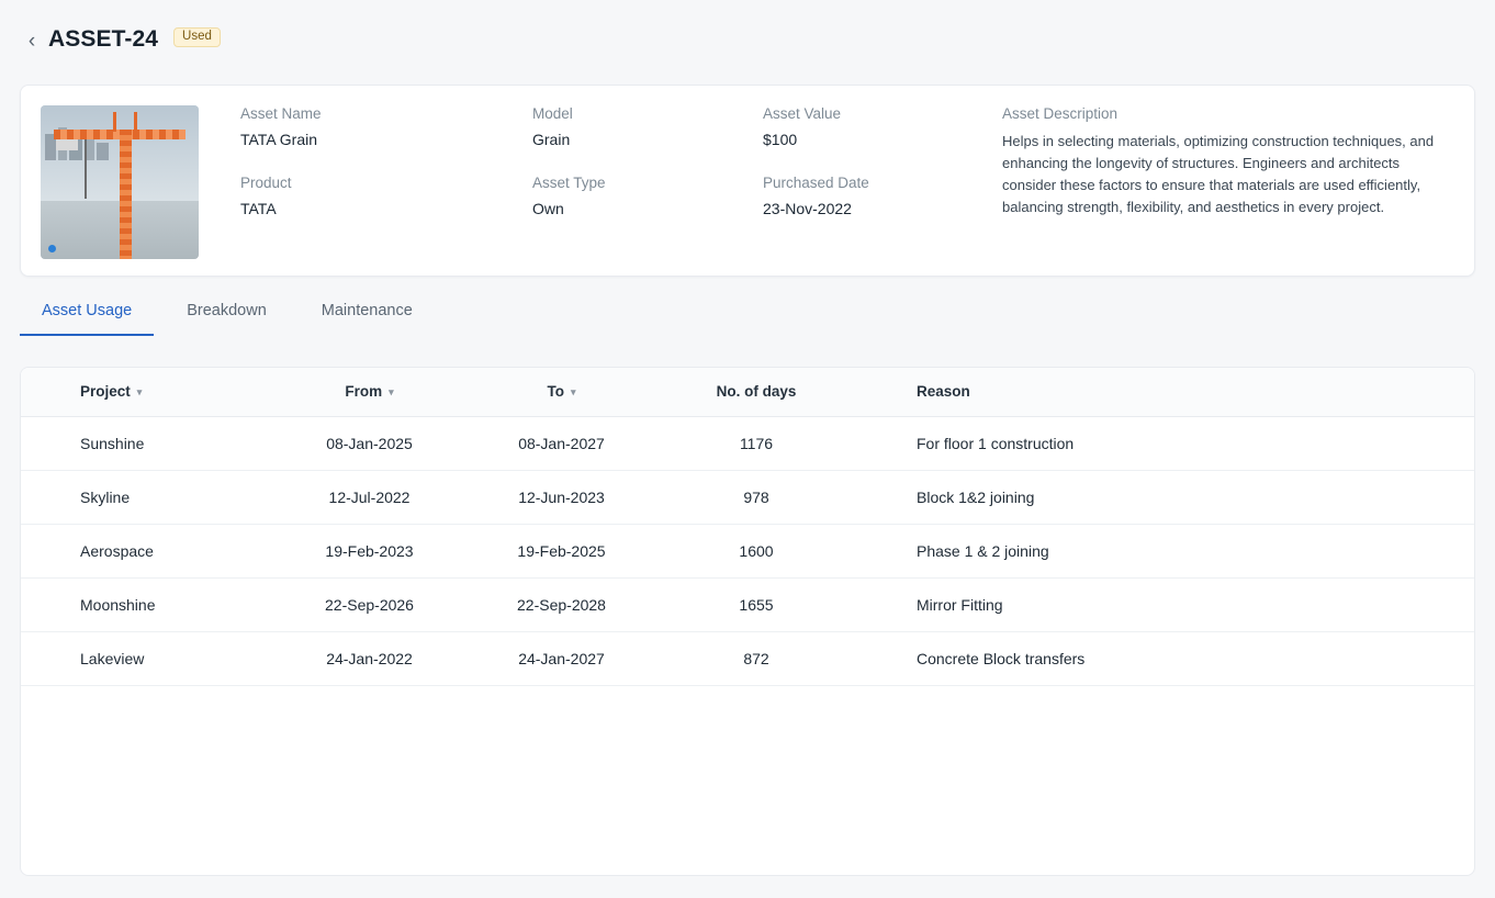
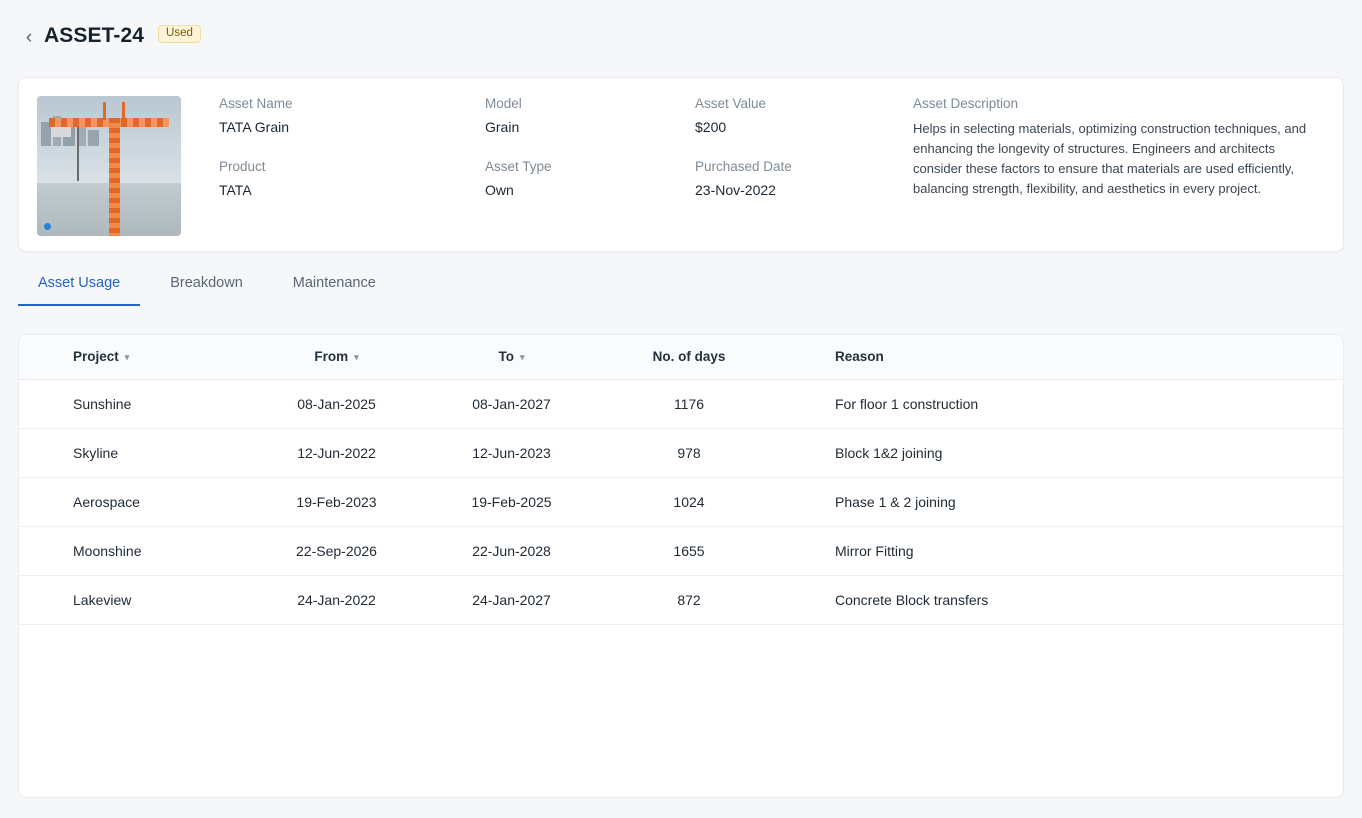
  ‹
  ASSET-24
  Used
  Asset Name
  TATA Grain
  Product
  TATA
  Model
  Grain
  Asset Type
  Own
  Asset Value
- $100
+ $200
  Purchased Date
  23-Nov-2022
  Asset Description
  Helps in selecting materials, optimizing construction techniques, and enhancing the longevity of structures. Engineers and architects consider these factors to ensure that materials are used efficiently, balancing strength, flexibility, and aesthetics in every project.
  Asset Usage
  Breakdown
  Maintenance
  Project ▾	From ▾	To ▾	No. of days	Reason
  Sunshine	08-Jan-2025	08-Jan-2027	1176	For floor 1 construction
- Skyline	12-Jul-2022	12-Jun-2023	978	Block 1&2 joining
+ Skyline	12-Jun-2022	12-Jun-2023	978	Block 1&2 joining
- Aerospace	19-Feb-2023	19-Feb-2025	1600	Phase 1 & 2 joining
+ Aerospace	19-Feb-2023	19-Feb-2025	1024	Phase 1 & 2 joining
- Moonshine	22-Sep-2026	22-Sep-2028	1655	Mirror Fitting
+ Moonshine	22-Sep-2026	22-Jun-2028	1655	Mirror Fitting
  Lakeview	24-Jan-2022	24-Jan-2027	872	Concrete Block transfers
